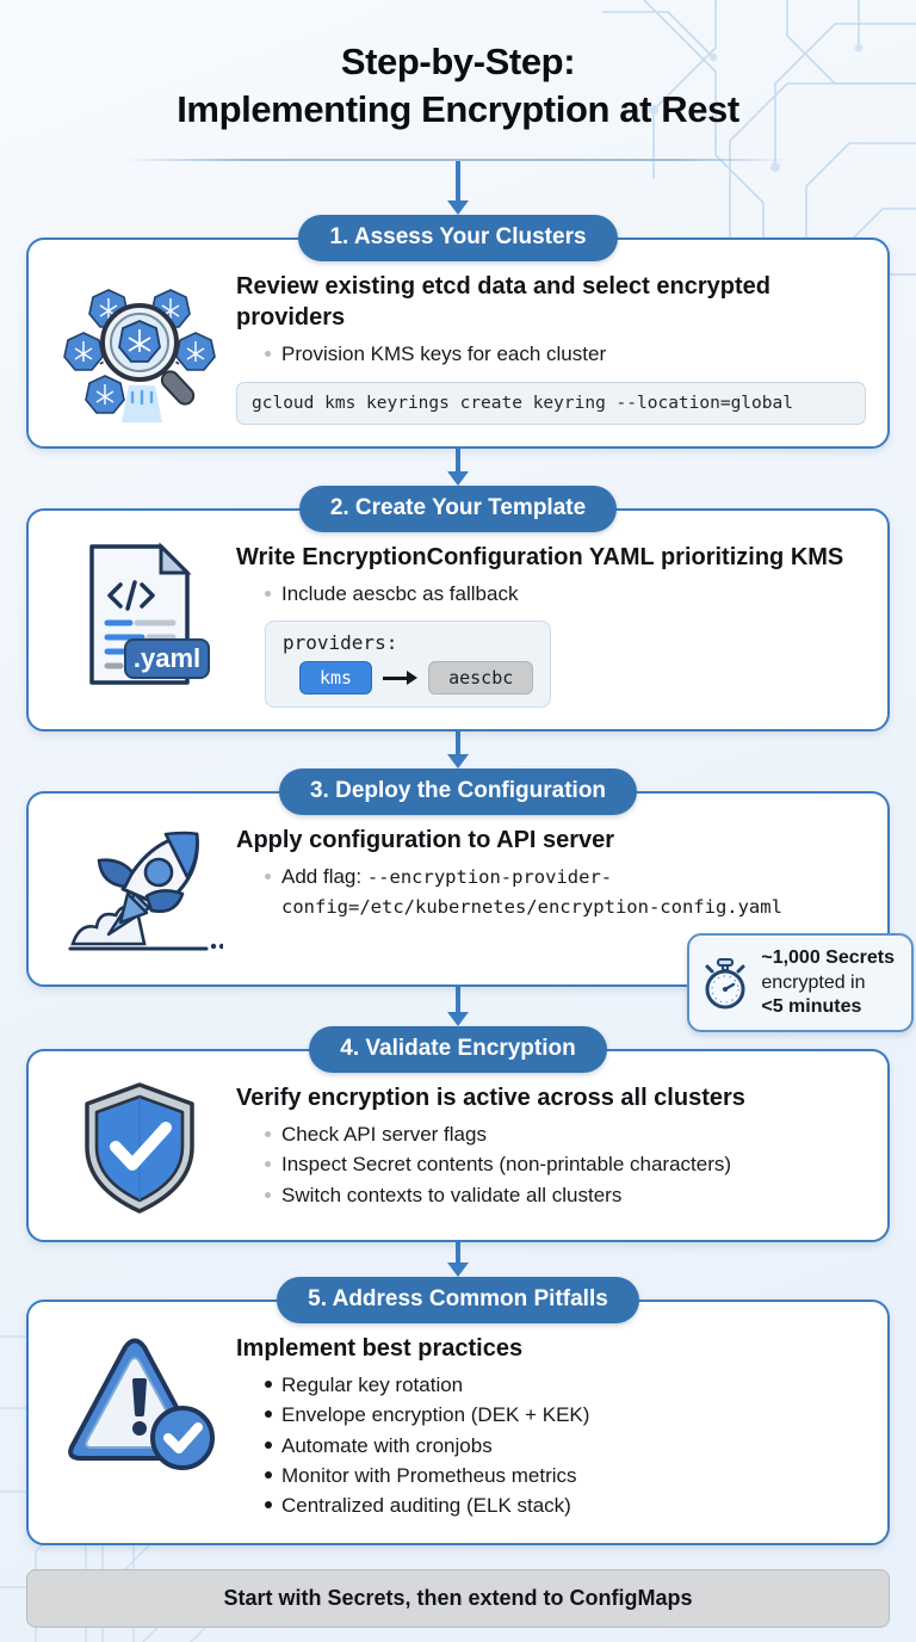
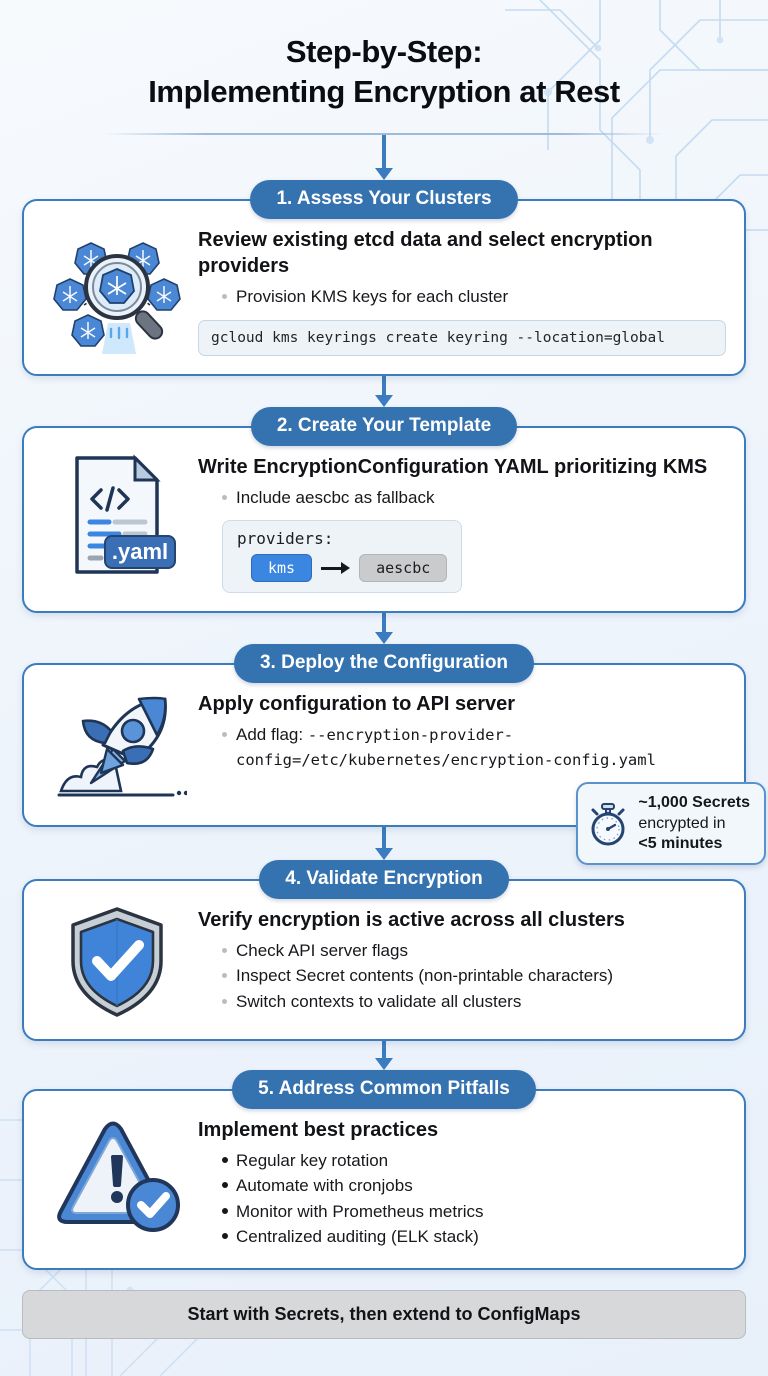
  Step-by-Step:
  Implementing Encryption at Rest
  1. Assess Your Clusters
- Review existing etcd data and select encrypted providers
+ Review existing etcd data and select encryption providers
  Provision KMS keys for each cluster
  gcloud kms keyrings create keyring --location=global
  2. Create Your Template
  .yaml
  Write EncryptionConfiguration YAML prioritizing KMS
  Include aescbc as fallback
  providers:
  kms
  aescbc
  3. Deploy the Configuration
  Apply configuration to API server
  Add flag: --encryption-provider-config=/etc/kubernetes/encryption-config.yaml
  ~1,000 Secrets
  encrypted in
  <5 minutes
  4. Validate Encryption
  Verify encryption is active across all clusters
  Check API server flags
  Inspect Secret contents (non-printable characters)
  Switch contexts to validate all clusters
  5. Address Common Pitfalls
  Implement best practices
  Regular key rotation
- Envelope encryption (DEK + KEK)
  Automate with cronjobs
  Monitor with Prometheus metrics
  Centralized auditing (ELK stack)
  Start with Secrets, then extend to ConfigMaps
